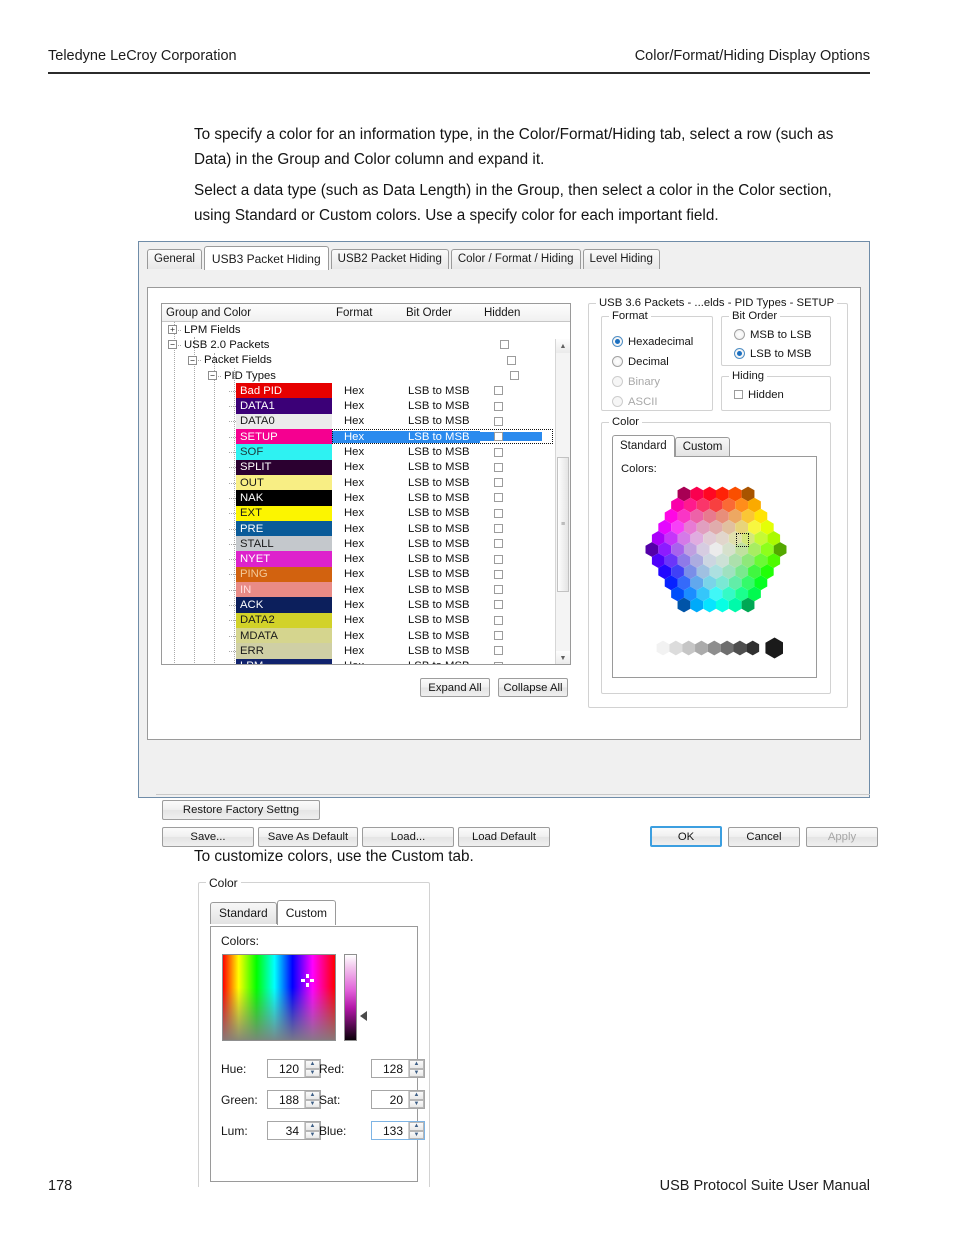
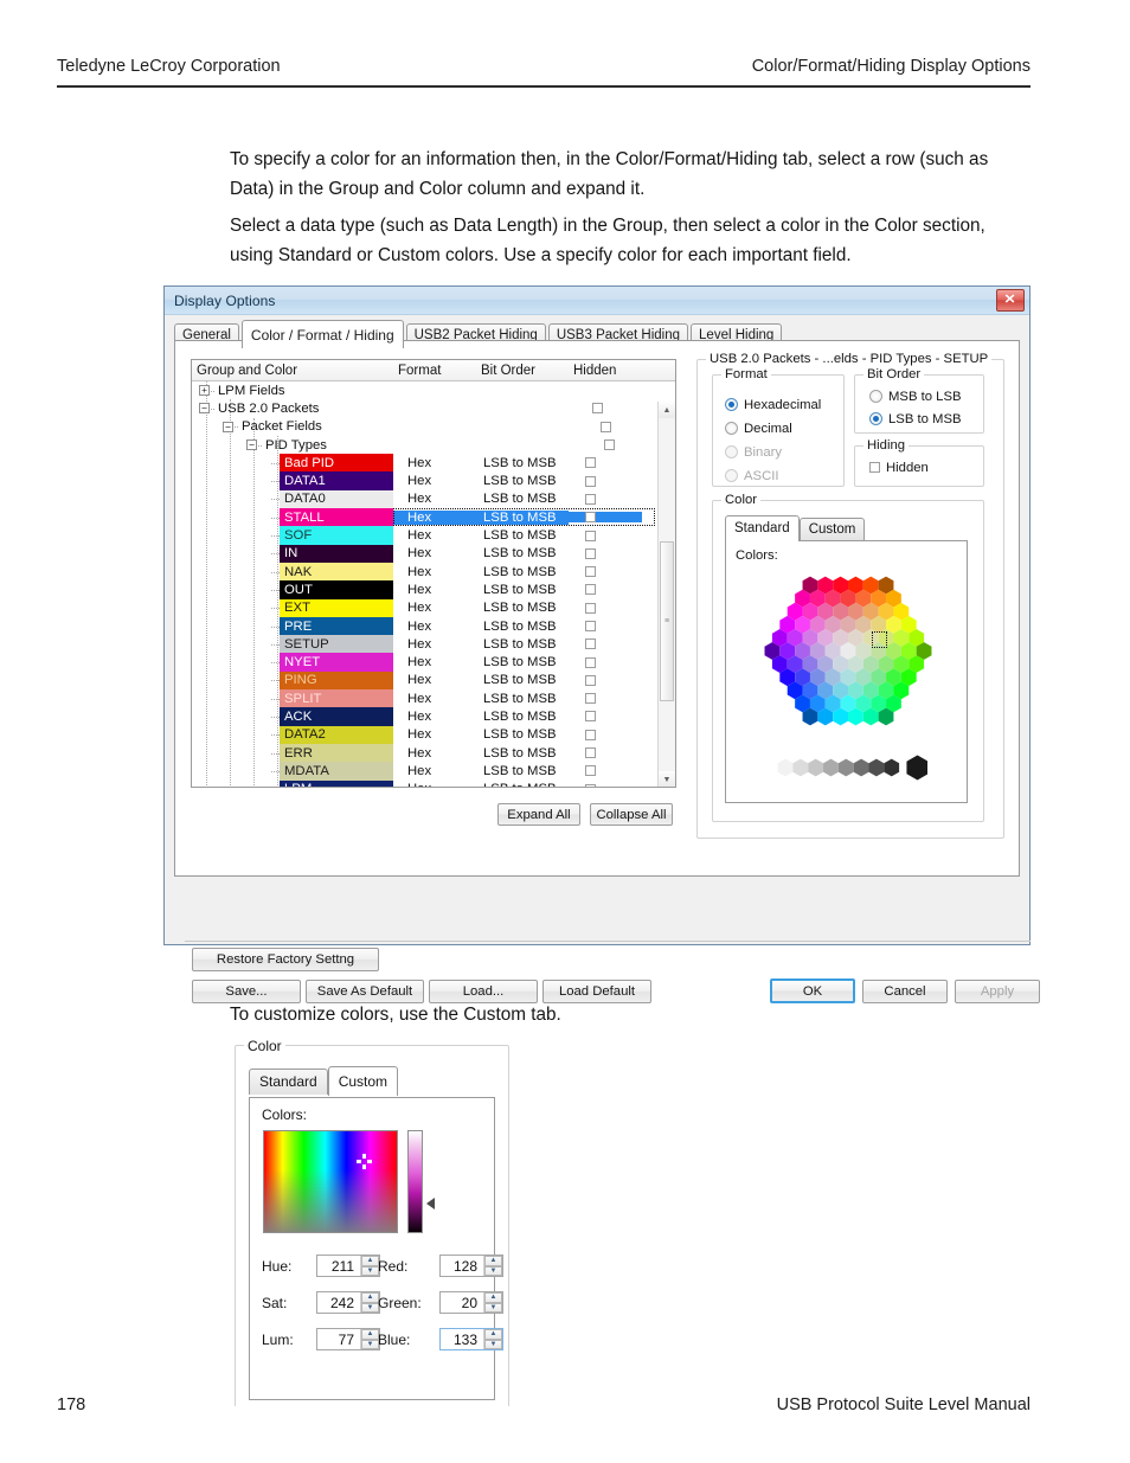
  Teledyne LeCroy Corporation
  Color/Format/Hiding Display Options
- To specify a color for an information type, in the Color/Format/Hiding tab, select a row (such as Data) in the Group and Color column and expand it.
+ To specify a color for an information then, in the Color/Format/Hiding tab, select a row (such as Data) in the Group and Color column and expand it.
  Select a data type (such as Data Length) in the Group, then select a color in the Color section, using Standard or Custom colors. Use a specify color for each important field.
  To customize colors, use the Custom tab.
+ Display Options
+ ✕
  General
- USB3 Packet Hiding
+ Color / Format / Hiding
  USB2 Packet Hiding
- Color / Format / Hiding
+ USB3 Packet Hiding
  Level Hiding
  Group and Color
  Format
  Bit Order
  Hidden
  +
  ··
  LPM Fields
  −
  ··
  USB 2.0 Packets
  −
  ··
  Packet Fields
  −
  ··
  PID Types
  ····
  Bad PID
  Hex
  LSB to MSB
  ····
  DATA1
  Hex
  LSB to MSB
  ····
  DATA0
  Hex
  LSB to MSB
  ····
- SETUP
+ STALL
  Hex
  LSB to MSB
  ····
  SOF
  Hex
  LSB to MSB
  ····
- SPLIT
+ IN
  Hex
  LSB to MSB
  ····
- OUT
+ NAK
  Hex
  LSB to MSB
  ····
- NAK
+ OUT
  Hex
  LSB to MSB
  ····
  EXT
  Hex
  LSB to MSB
  ····
  PRE
  Hex
  LSB to MSB
  ····
- STALL
+ SETUP
  Hex
  LSB to MSB
  ····
  NYET
  Hex
  LSB to MSB
  ····
  PING
  Hex
  LSB to MSB
  ····
- IN
+ SPLIT
  Hex
  LSB to MSB
  ····
  ACK
  Hex
  LSB to MSB
  ····
  DATA2
  Hex
  LSB to MSB
  ····
- MDATA
+ ERR
  Hex
  LSB to MSB
  ····
- ERR
+ MDATA
  Hex
  LSB to MSB
  Expand All
  Collapse All
- USB 3.6 Packets - ...elds - PID Types - SETUP
+ USB 2.0 Packets - ...elds - PID Types - SETUP
  Format
  Hexadecimal
  Decimal
  Binary
  ASCII
  Bit Order
  MSB to LSB
  LSB to MSB
  Hiding
  Hidden
  Color
  Standard
  Custom
  Colors:
  Restore Factory Settng
  Save...
  Save As Default
  Load...
  Load Default
  OK
  Cancel
  Apply
  Color
  Standard
  Custom
  Colors:
  Hue:
- 120
+ 211
- Green:
+ Sat:
- 188
+ 242
  Lum:
- 34
+ 77
  Red:
  128
- Sat:
+ Green:
  20
  Blue:
  133
  178
- USB Protocol Suite User Manual
+ USB Protocol Suite Level Manual
